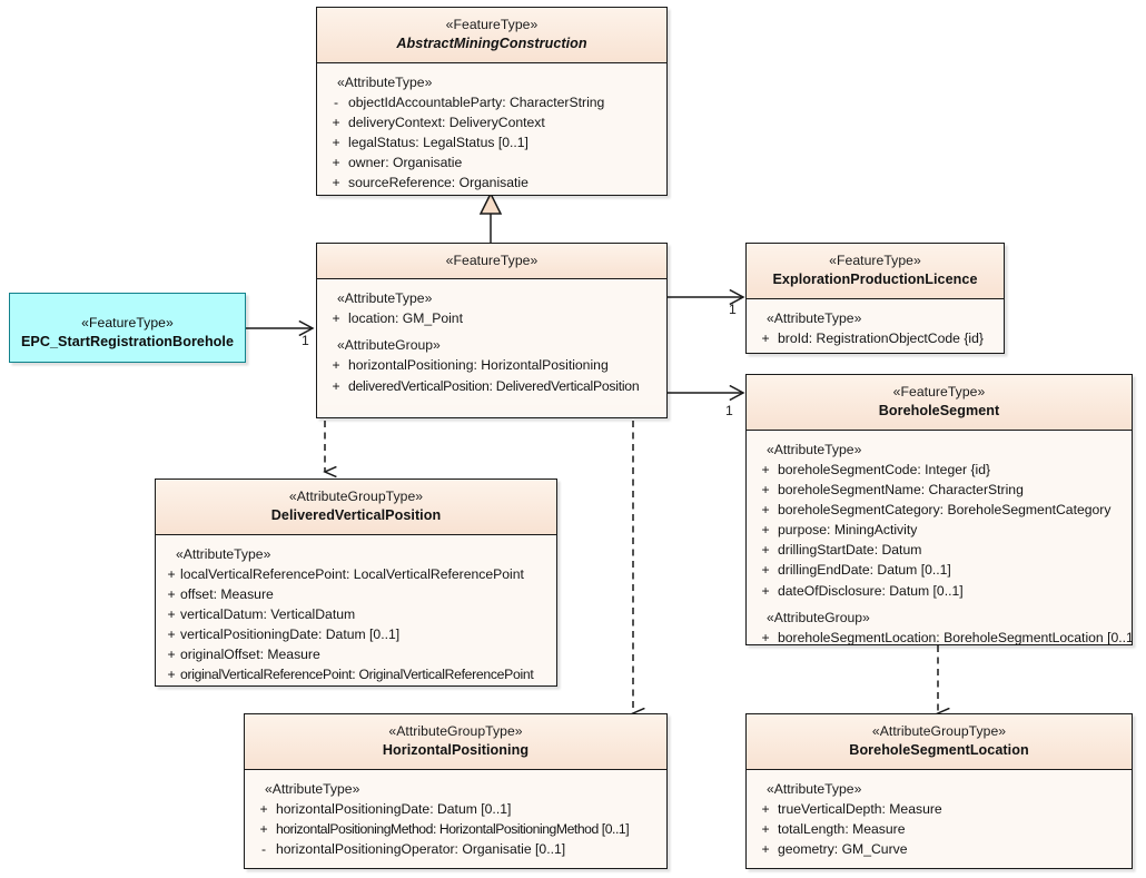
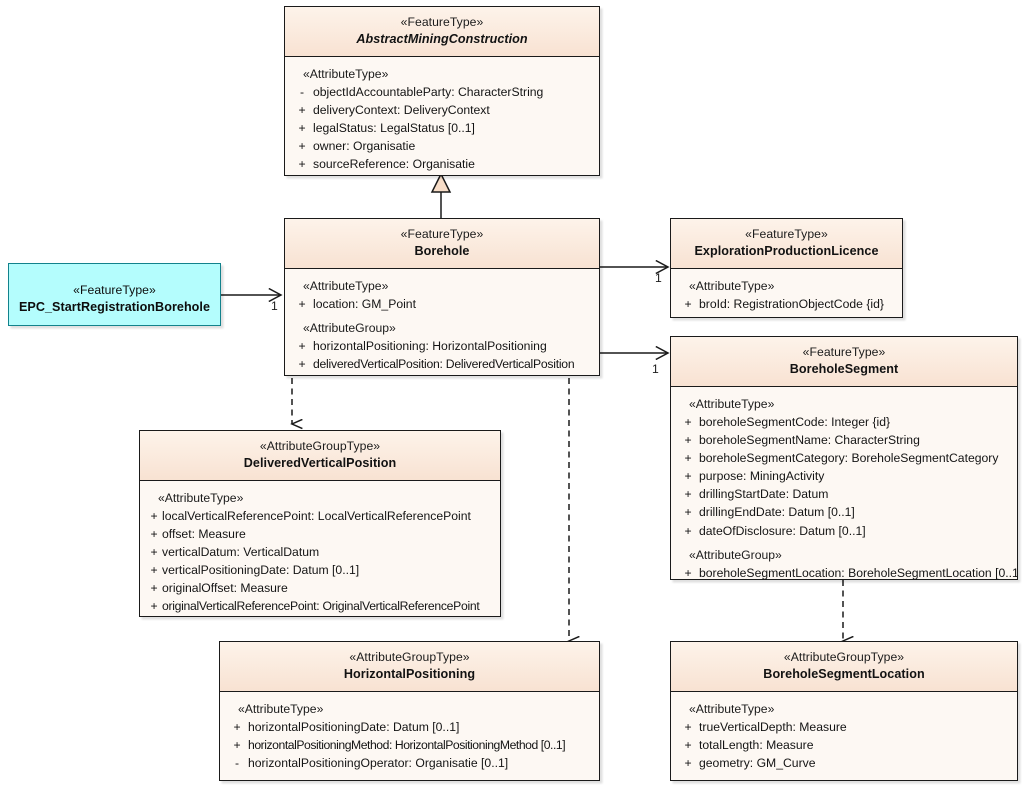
  1
  1
  1
  «FeatureType»
  AbstractMiningConstruction
  «AttributeType»
  -
  objectIdAccountableParty: CharacterString
  +
  deliveryContext: DeliveryContext
  +
  legalStatus: LegalStatus [0..1]
  +
  owner: Organisatie
  +
  sourceReference: Organisatie
  «FeatureType»
+ Borehole
  «AttributeType»
  +
  location: GM_Point
  «AttributeGroup»
  +
  horizontalPositioning: HorizontalPositioning
  +
  deliveredVerticalPosition: DeliveredVerticalPosition
  «FeatureType»
  EPC_StartRegistrationBorehole
  «FeatureType»
  ExplorationProductionLicence
  «AttributeType»
  +
  broId: RegistrationObjectCode {id}
  «FeatureType»
  BoreholeSegment
  «AttributeType»
  +
  boreholeSegmentCode: Integer {id}
  +
  boreholeSegmentName: CharacterString
  +
  boreholeSegmentCategory: BoreholeSegmentCategory
  +
  purpose: MiningActivity
  +
  drillingStartDate: Datum
  +
  drillingEndDate: Datum [0..1]
  +
  dateOfDisclosure: Datum [0..1]
  «AttributeGroup»
  +
  boreholeSegmentLocation: BoreholeSegmentLocation [0..1
  «AttributeGroupType»
  DeliveredVerticalPosition
  «AttributeType»
  +
  localVerticalReferencePoint: LocalVerticalReferencePoint
  +
  offset: Measure
  +
  verticalDatum: VerticalDatum
  +
  verticalPositioningDate: Datum [0..1]
  +
  originalOffset: Measure
  +
  originalVerticalReferencePoint: OriginalVerticalReferencePoint
  «AttributeGroupType»
  HorizontalPositioning
  «AttributeType»
  +
  horizontalPositioningDate: Datum [0..1]
  +
  horizontalPositioningMethod: HorizontalPositioningMethod [0..1]
  -
  horizontalPositioningOperator: Organisatie [0..1]
  «AttributeGroupType»
  BoreholeSegmentLocation
  «AttributeType»
  +
  trueVerticalDepth: Measure
  +
  totalLength: Measure
  +
  geometry: GM_Curve
